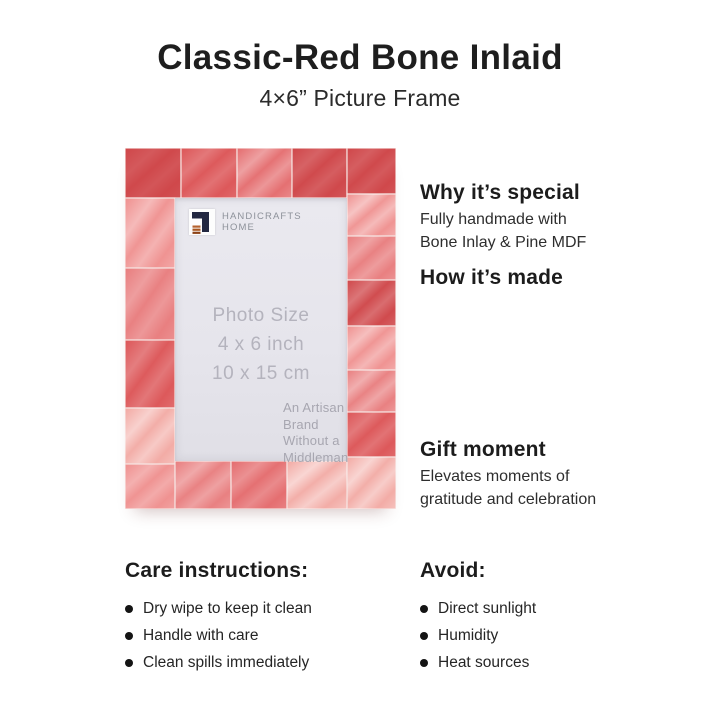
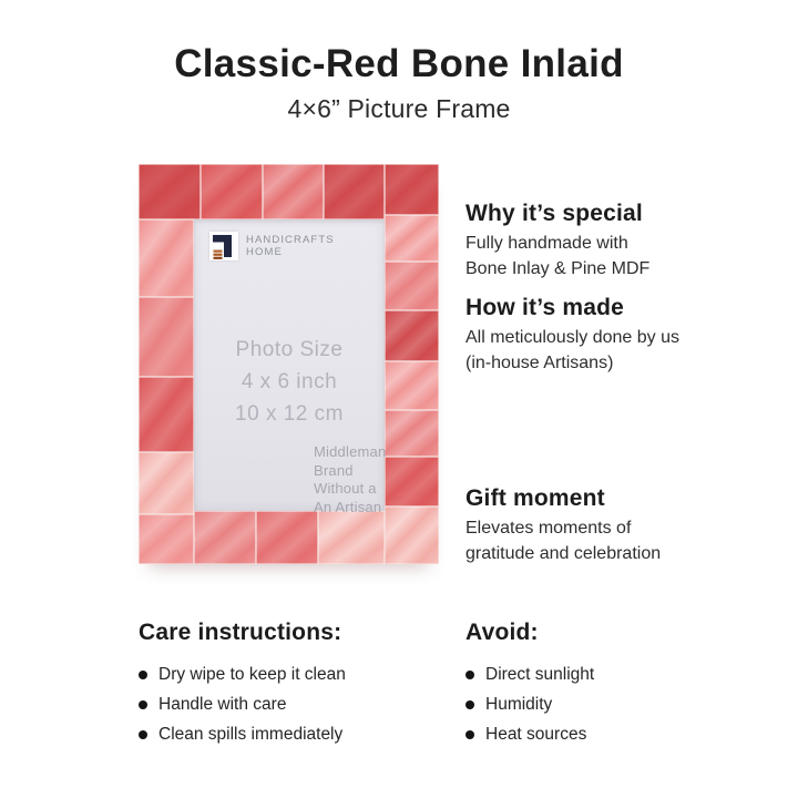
  Classic-Red Bone Inlaid
  4×6” Picture Frame
  HANDICRAFTS
  HOME
  Photo Size
  4 x 6 inch
- 10 x 15 cm
+ 10 x 12 cm
- An Artisan
+ Middleman
  Brand
  Without a
- Middleman
+ An Artisan
  Why it’s special
  Fully handmade with
  Bone Inlay & Pine MDF
  How it’s made
+ All meticulously done by us
+ (in-house Artisans)
  Gift moment
  Elevates moments of
  gratitude and celebration
  Care instructions:
  Dry wipe to keep it clean
  Handle with care
  Clean spills immediately
  Avoid:
  Direct sunlight
  Humidity
  Heat sources
